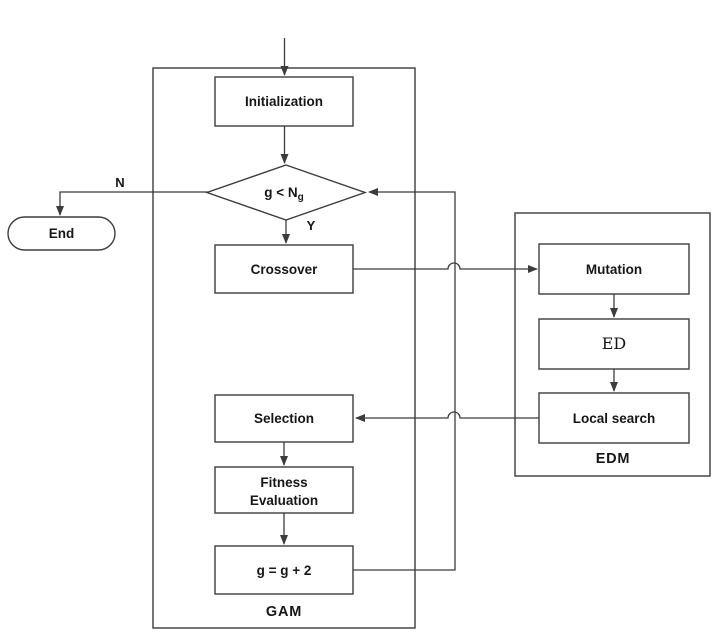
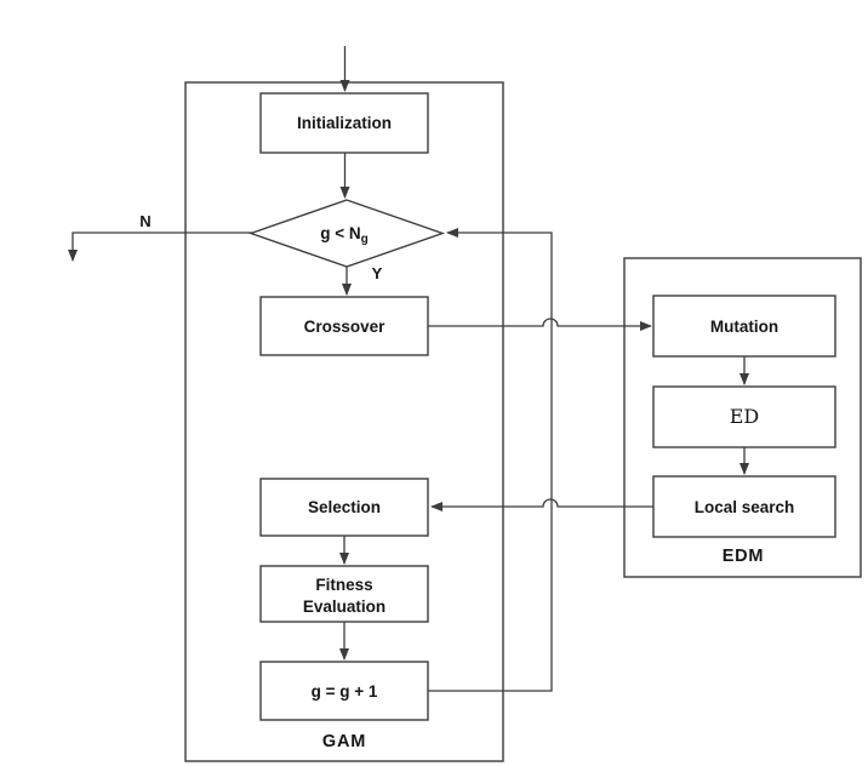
- End
  Initialization
  g < Ng
  N
  Y
  Crossover
  Mutation
  ED
  Local search
  Selection
  Fitness Evaluation
- g = g + 2
+ g = g + 1
  GAM
  EDM
